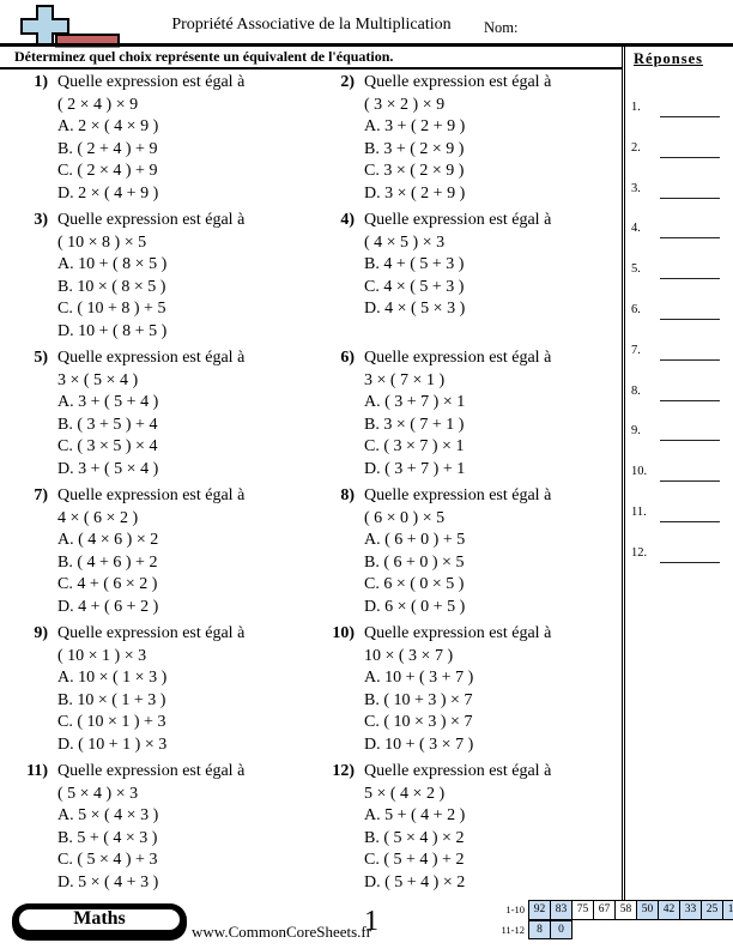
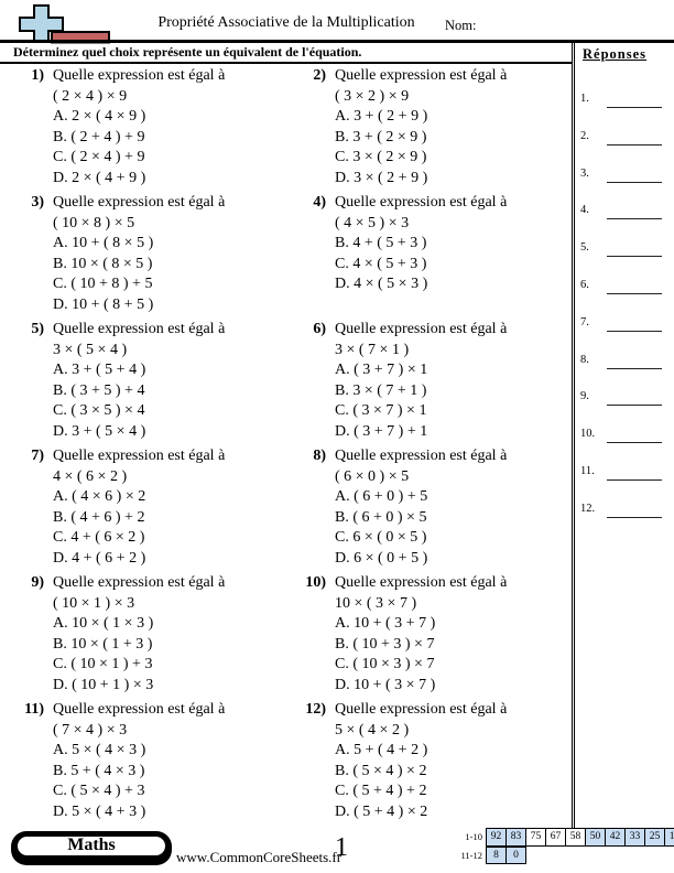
  Propriété Associative de la Multiplication
  Nom:
  Déterminez quel choix représente un équivalent de l'équation.
  Réponses
  1.
  2.
  3.
  4.
  5.
  6.
  7.
  8.
  9.
  10.
  11.
  12.
  1)
  Quelle expression est égal à
  ( 2 × 4 ) × 9
  A. 2 × ( 4 × 9 )
  B. ( 2 + 4 ) + 9
  C. ( 2 × 4 ) + 9
  D. 2 × ( 4 + 9 )
  2)
  Quelle expression est égal à
  ( 3 × 2 ) × 9
  A. 3 + ( 2 + 9 )
  B. 3 + ( 2 × 9 )
  C. 3 × ( 2 × 9 )
  D. 3 × ( 2 + 9 )
  3)
  Quelle expression est égal à
  ( 10 × 8 ) × 5
  A. 10 + ( 8 × 5 )
  B. 10 × ( 8 × 5 )
  C. ( 10 + 8 ) + 5
  D. 10 + ( 8 + 5 )
  4)
  Quelle expression est égal à
  ( 4 × 5 ) × 3
  B. 4 + ( 5 + 3 )
  C. 4 × ( 5 + 3 )
  D. 4 × ( 5 × 3 )
  5)
  Quelle expression est égal à
  3 × ( 5 × 4 )
  A. 3 + ( 5 + 4 )
  B. ( 3 + 5 ) + 4
  C. ( 3 × 5 ) × 4
  D. 3 + ( 5 × 4 )
  6)
  Quelle expression est égal à
  3 × ( 7 × 1 )
  A. ( 3 + 7 ) × 1
  B. 3 × ( 7 + 1 )
  C. ( 3 × 7 ) × 1
  D. ( 3 + 7 ) + 1
  7)
  Quelle expression est égal à
  4 × ( 6 × 2 )
  A. ( 4 × 6 ) × 2
  B. ( 4 + 6 ) + 2
  C. 4 + ( 6 × 2 )
  D. 4 + ( 6 + 2 )
  8)
  Quelle expression est égal à
  ( 6 × 0 ) × 5
  A. ( 6 + 0 ) + 5
  B. ( 6 + 0 ) × 5
  C. 6 × ( 0 × 5 )
  D. 6 × ( 0 + 5 )
  9)
  Quelle expression est égal à
  ( 10 × 1 ) × 3
  A. 10 × ( 1 × 3 )
  B. 10 × ( 1 + 3 )
  C. ( 10 × 1 ) + 3
  D. ( 10 + 1 ) × 3
  10)
  Quelle expression est égal à
  10 × ( 3 × 7 )
  A. 10 + ( 3 + 7 )
  B. ( 10 + 3 ) × 7
  C. ( 10 × 3 ) × 7
  D. 10 + ( 3 × 7 )
  11)
  Quelle expression est égal à
- ( 5 × 4 ) × 3
+ ( 7 × 4 ) × 3
  A. 5 × ( 4 × 3 )
  B. 5 + ( 4 × 3 )
  C. ( 5 × 4 ) + 3
  D. 5 × ( 4 + 3 )
  12)
  Quelle expression est égal à
  5 × ( 4 × 2 )
  A. 5 + ( 4 + 2 )
  B. ( 5 × 4 ) × 2
  C. ( 5 + 4 ) + 2
  D. ( 5 + 4 ) × 2
  Maths
  www.CommonCoreSheets.fr
  1
  1-10
  92
  83
  75
  67
  58
  50
  42
  33
  25
  11-12
  8
  0
